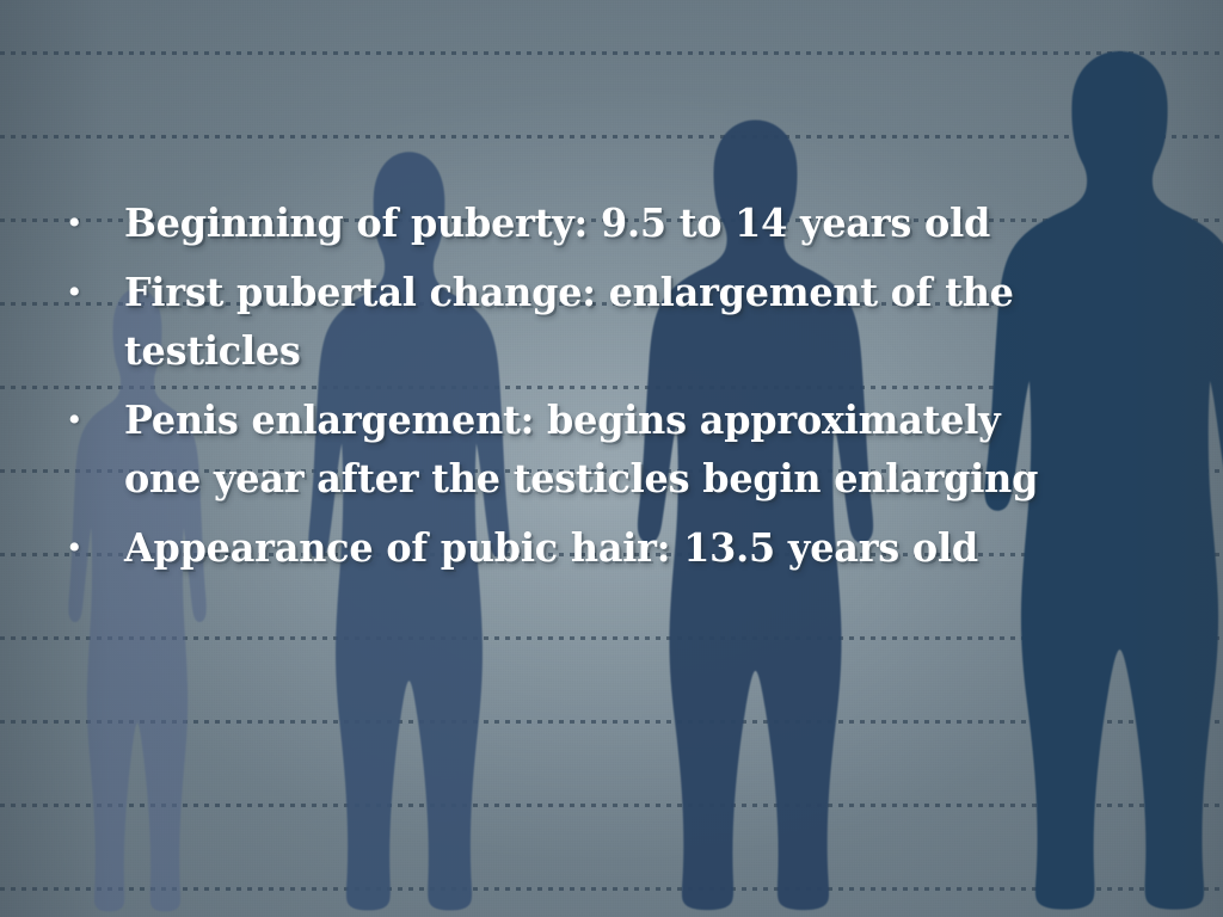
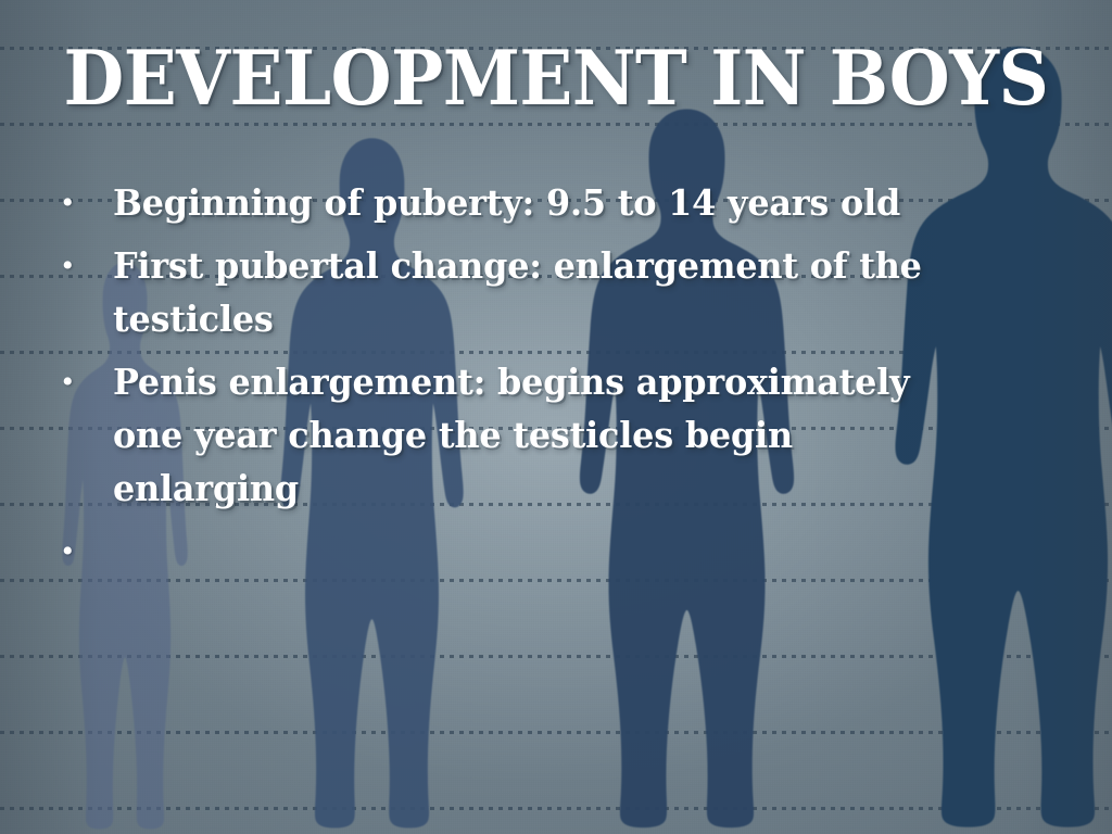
+ DEVELOPMENT IN BOYS
  •
  Beginning of puberty: 9.5 to 14 years old
  •
  First pubertal change: enlargement of the testicles
  •
- Penis enlargement: begins approximately one year after the testicles begin enlarging
+ Penis enlargement: begins approximately one year change the testicles begin enlarging
  •
- Appearance of pubic hair: 13.5 years old
